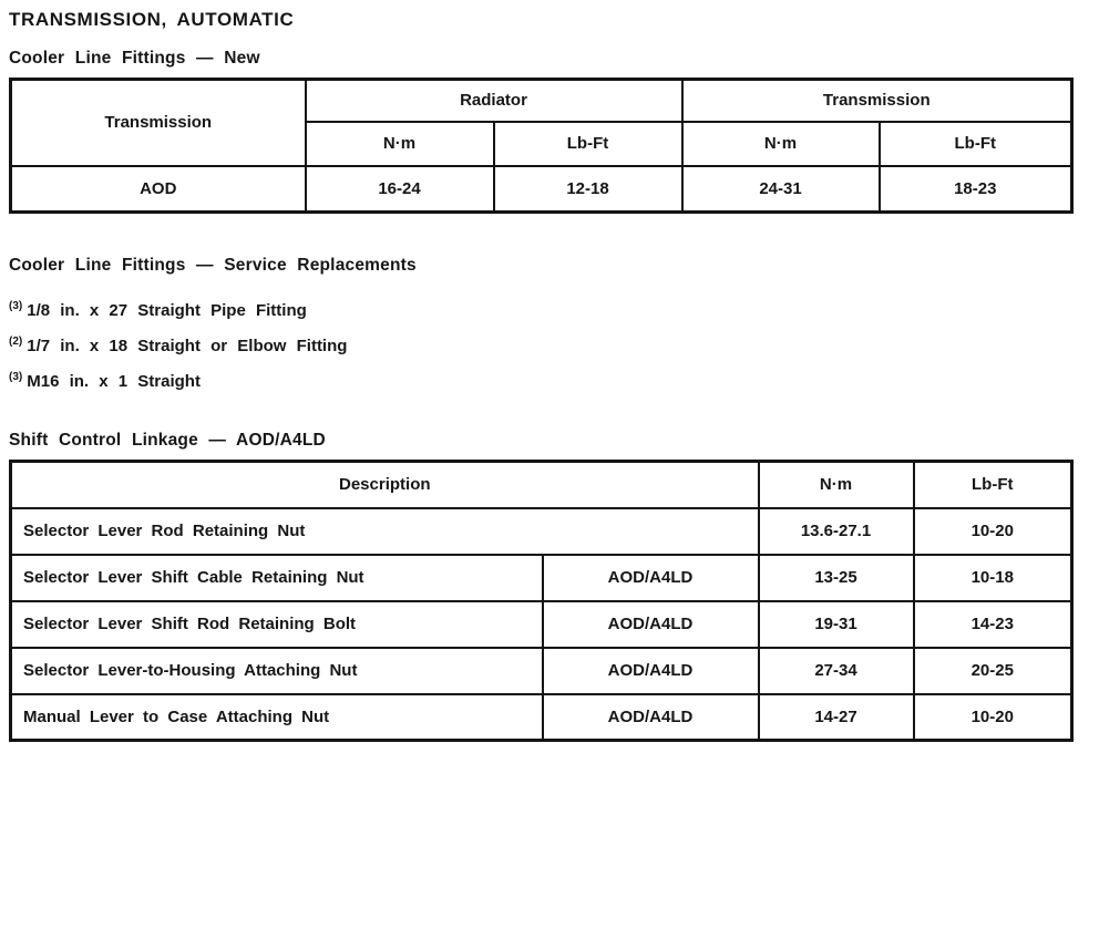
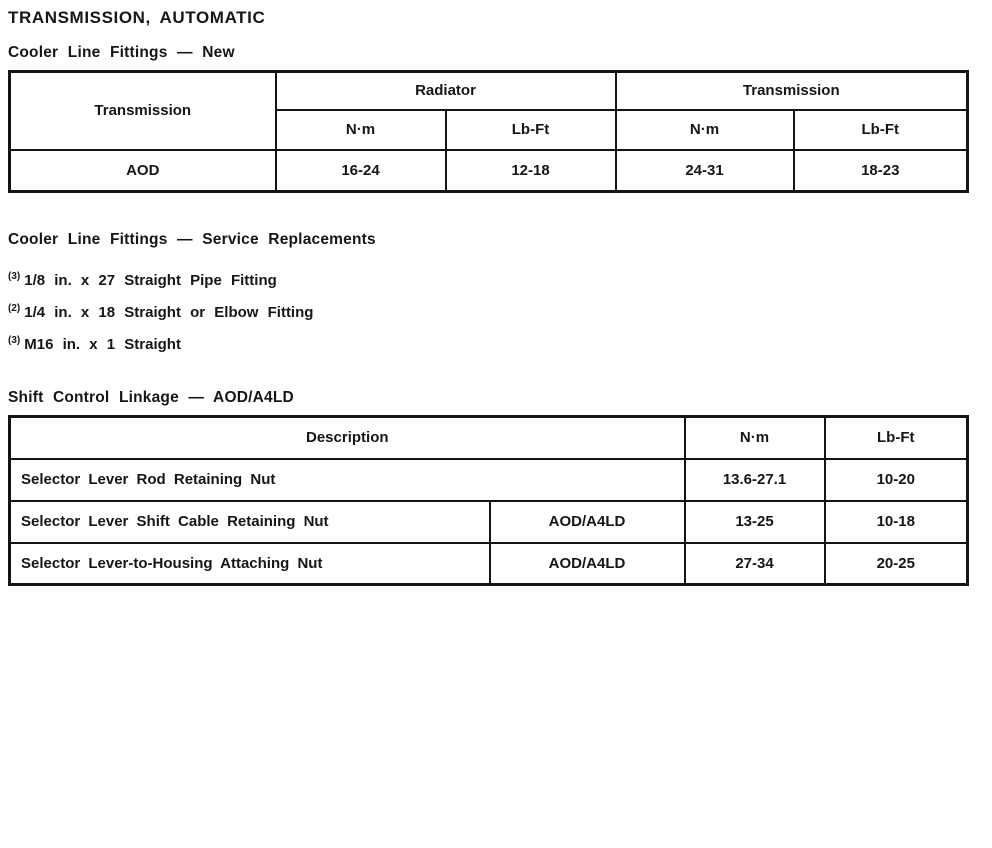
  TRANSMISSION, AUTOMATIC
  Cooler Line Fittings — New
  Transmission	Radiator	Transmission
  N·m	Lb-Ft	N·m	Lb-Ft
  AOD	16-24	12-18	24-31	18-23
  Cooler Line Fittings — Service Replacements
  (3) 1/8 in. x 27 Straight Pipe Fitting
- (2) 1/7 in. x 18 Straight or Elbow Fitting
+ (2) 1/4 in. x 18 Straight or Elbow Fitting
  (3) M16 in. x 1 Straight
  Shift Control Linkage — AOD/A4LD
  Description	N·m	Lb-Ft
  Selector Lever Rod Retaining Nut	13.6-27.1	10-20
  Selector Lever Shift Cable Retaining Nut	AOD/A4LD	13-25	10-18
- Selector Lever Shift Rod Retaining Bolt	AOD/A4LD	19-31	14-23
  Selector Lever-to-Housing Attaching Nut	AOD/A4LD	27-34	20-25
- Manual Lever to Case Attaching Nut	AOD/A4LD	14-27	10-20
